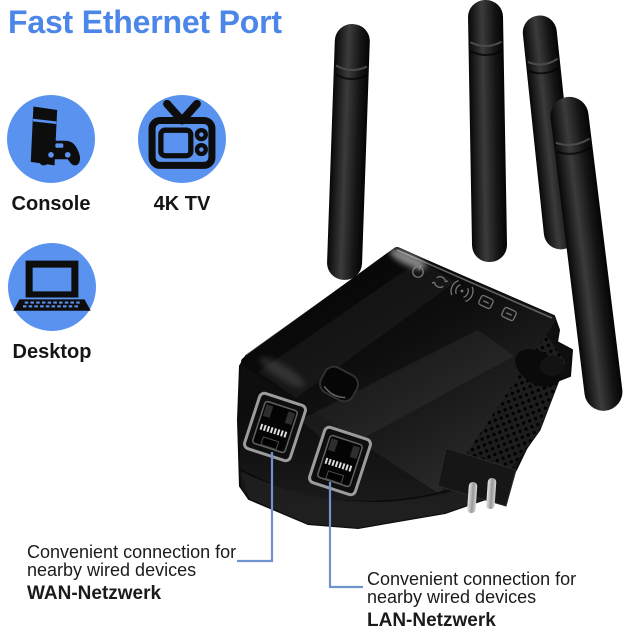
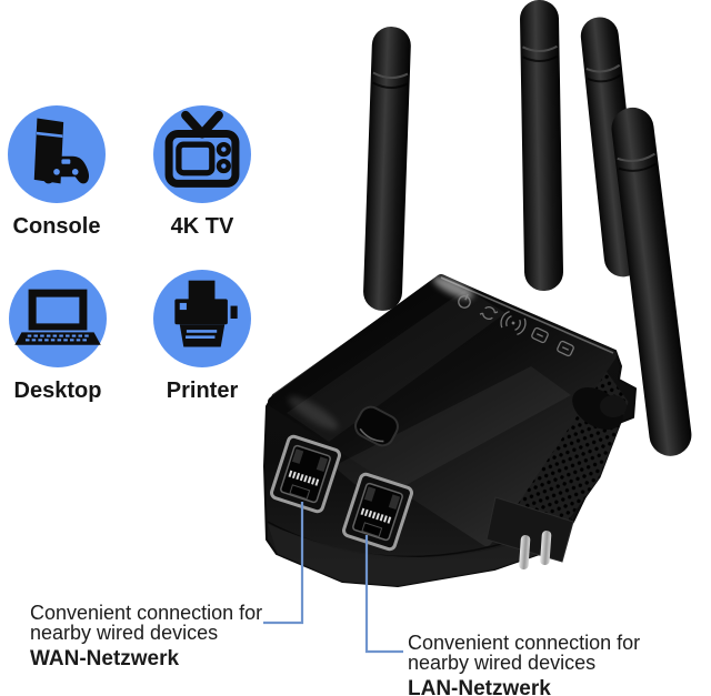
- Fast Ethernet Port
  Console
  4K TV
  Desktop
+ Printer
  Convenient connection for
  nearby wired devices
  WAN-Netzwerk
  Convenient connection for
  nearby wired devices
  LAN-Netzwerk
